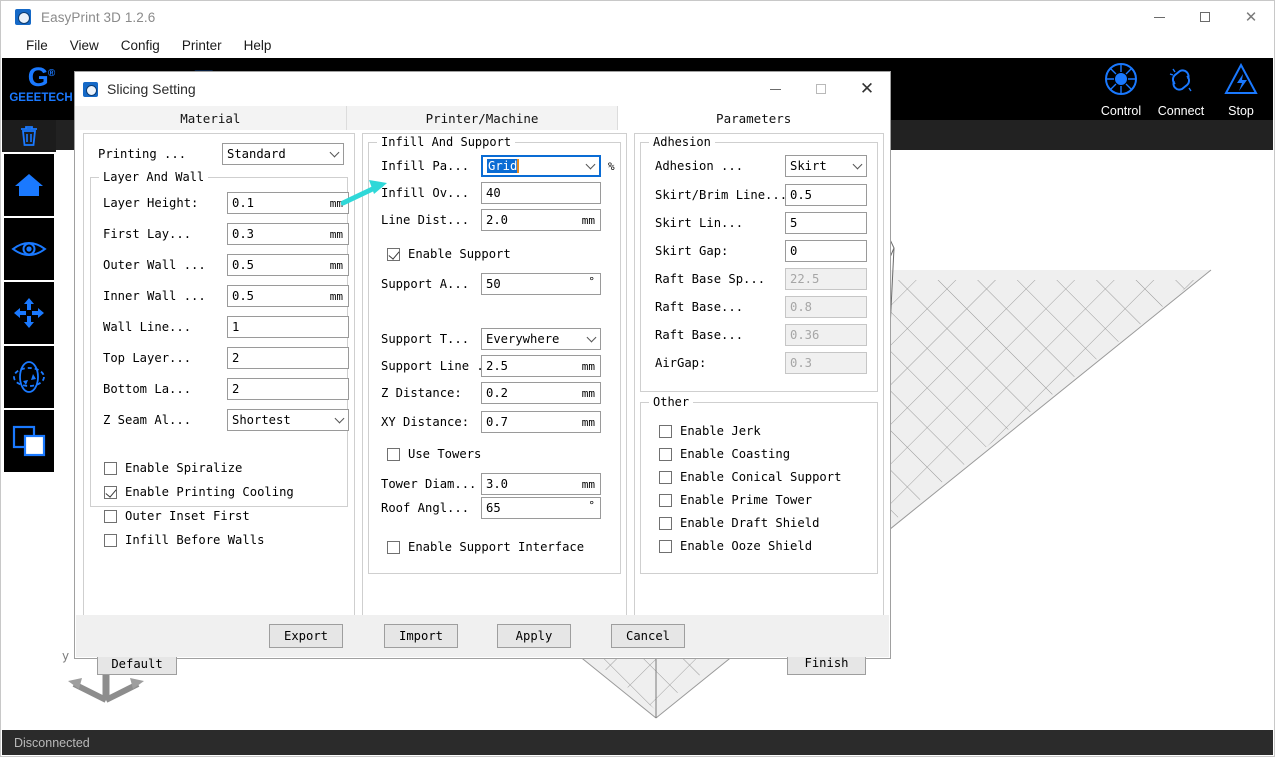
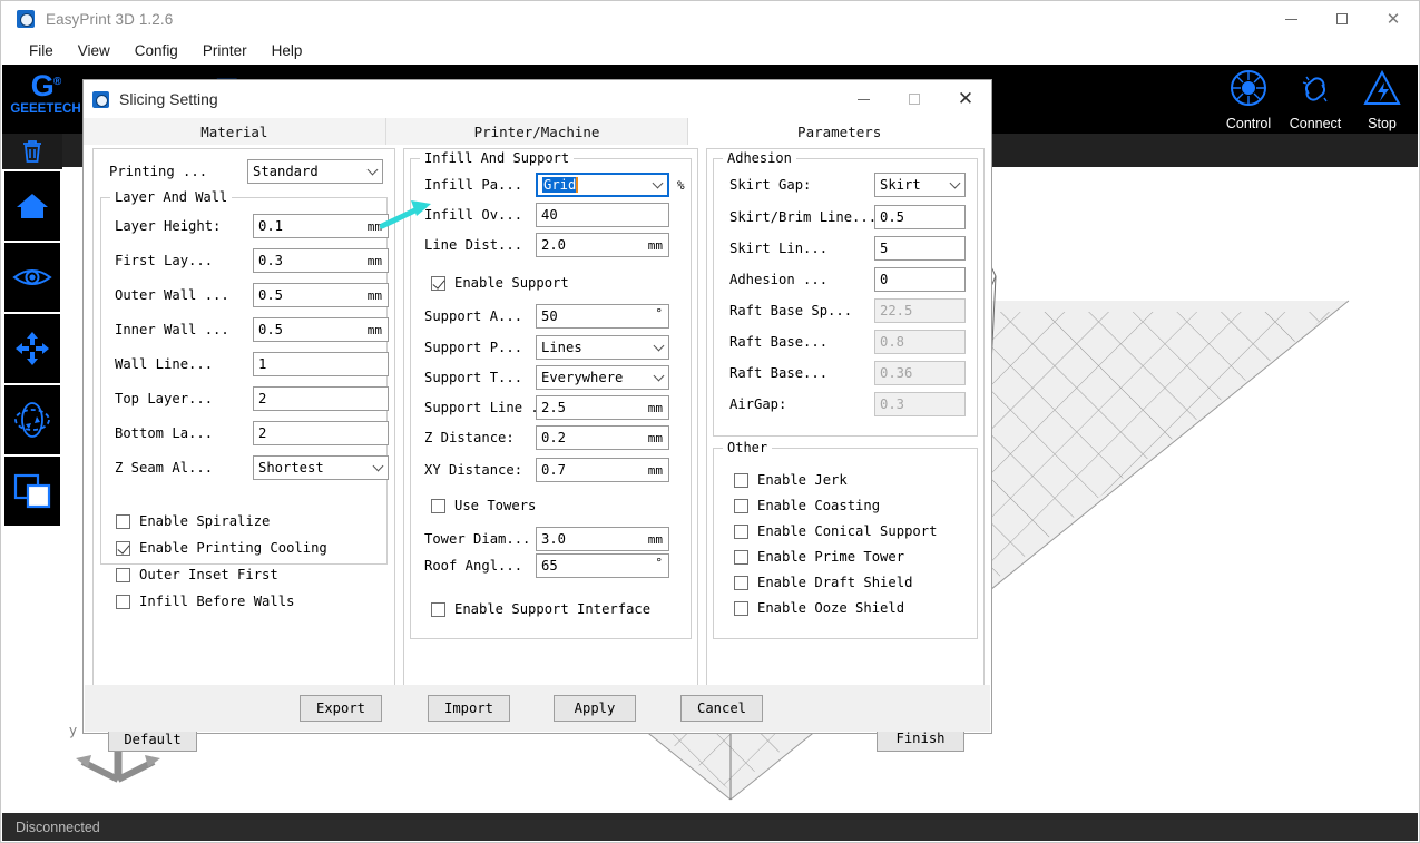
  EasyPrint 3D 1.2.6
  ✕
  File
  View
  Config
  Printer
  Help
  G®
  GEEETECH
  Control
  Connect
  Stop
  y
  Disconnected
  Slicing Setting
  ✕
  Material
  Printer/Machine
  Parameters
  Printing ...
  Standard
  Layer And Wall
  Layer Height:
  0.1
  mm
  First Lay...
  0.3
  mm
  Outer Wall ...
  0.5
  mm
  Inner Wall ...
  0.5
  mm
  Wall Line...
  1
  Top Layer...
  2
  Bottom La...
  2
  Z Seam Al...
  Shortest
  Enable Spiralize
  Enable Printing Cooling
  Outer Inset First
  Infill Before Walls
  Infill And Support
  Infill Pa...
  Grid
  %
  Infill Ov...
  40
  Line Dist...
  2.0
  mm
  Enable Support
  Support A...
  50
  °
+ Support P...
+ Lines
  Support T...
  Everywhere
  Support Line
  2.5
  mm
  Z Distance:
  0.2
  mm
  XY Distance:
  0.7
  mm
  Use Towers
  Tower Diam...
  3.0
  mm
  Roof Angl...
  65
  °
  Enable Support Interface
  Adhesion
- Adhesion ...
+ Skirt Gap:
  Skirt
  Skirt/Brim Line...
  0.5
  Skirt Lin...
  5
- Skirt Gap:
+ Adhesion ...
  0
  Raft Base Sp...
  22.5
  Raft Base...
  0.8
  Raft Base...
  0.36
  AirGap:
  0.3
  Other
  Enable Jerk
  Enable Coasting
  Enable Conical Support
  Enable Prime Tower
  Enable Draft Shield
  Enable Ooze Shield
  Default
  Finish
  Export
  Import
  Apply
  Cancel
